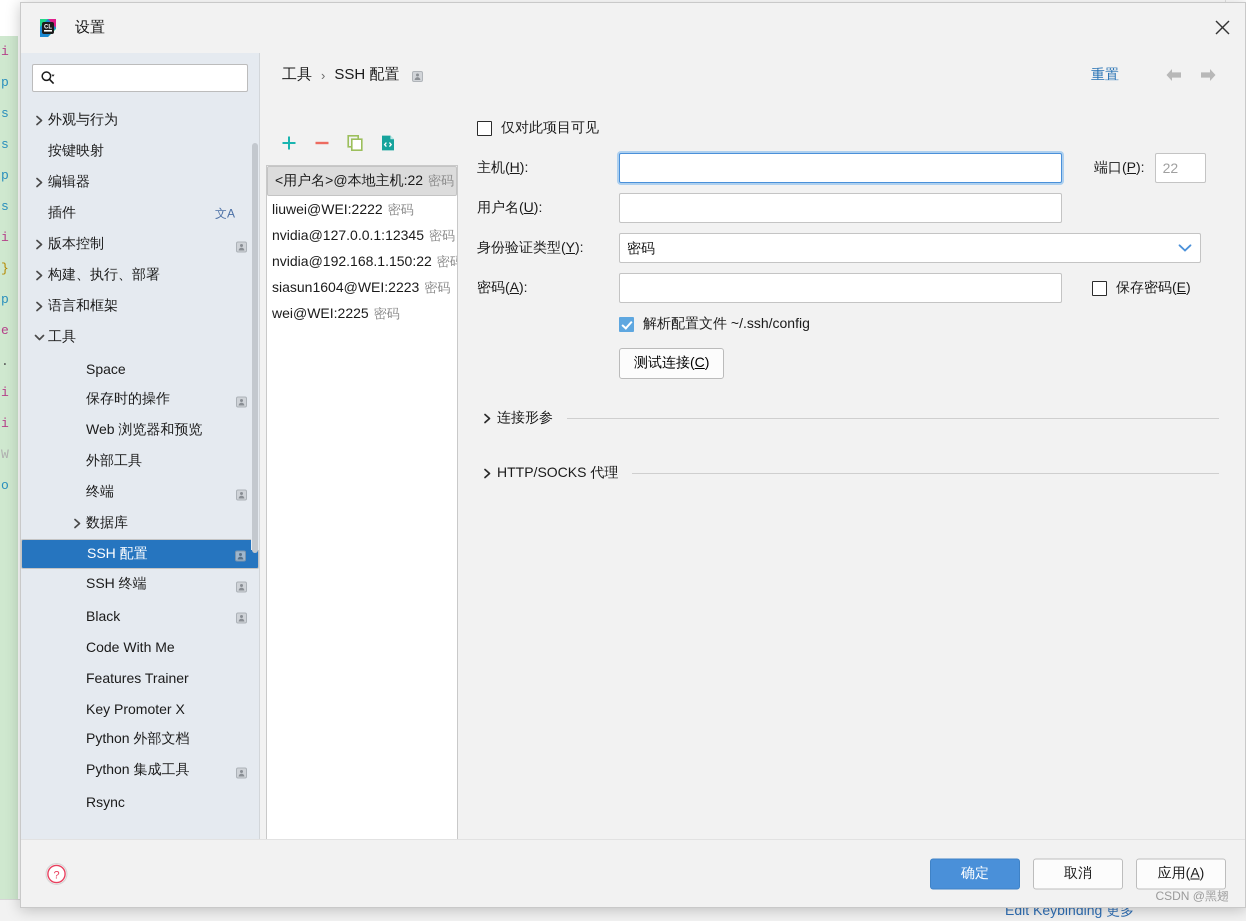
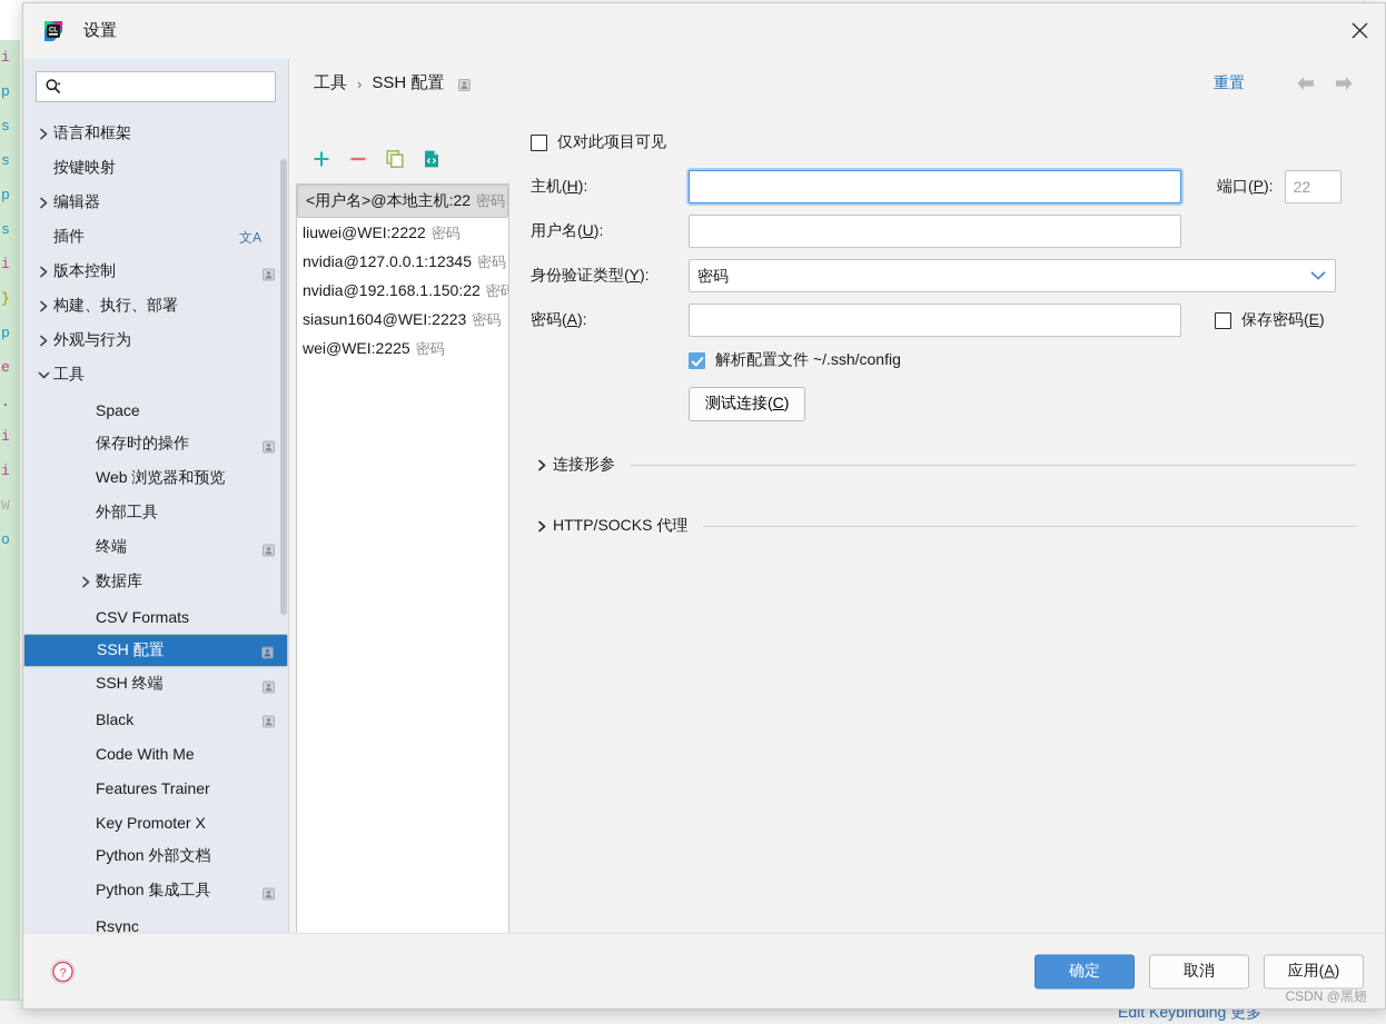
  i
  p
  s
  s
  p
  s
  i
  }
  p
  e
  .
  i
  i
  W
  o
  Edit Keybinding 更多
  设置
- 外观与行为
+ 语言和框架
  按键映射
  编辑器
  插件
  文A
  版本控制
  构建、执行、部署
- 语言和框架
+ 外观与行为
  工具
  Space
  保存时的操作
  Web 浏览器和预览
  外部工具
  终端
  数据库
+ CSV Formats
  SSH 配置
  SSH 终端
  Black
  Code With Me
  Features Trainer
  Key Promoter X
  Python 外部文档
  Python 集成工具
  Rsync
  工具
  ›
  SSH 配置
  重置
  <用户名>@本地主机:22 密码
  liuwei@WEI:2222 密码
  nvidia@127.0.0.1:12345 密码
  nvidia@192.168.1.150:22 密码
  siasun1604@WEI:2223 密码
  wei@WEI:2225 密码
  仅对此项目可见
  主机(H):
  端口(P):
  22
  用户名(U):
  身份验证类型(Y):
  密码
  密码(A):
  保存密码(E)
  解析配置文件 ~/.ssh/config
  测试连接(C)
  连接形参
  HTTP/SOCKS 代理
  ?
  确定
  取消
  应用(A)
  CSDN @黑翅
